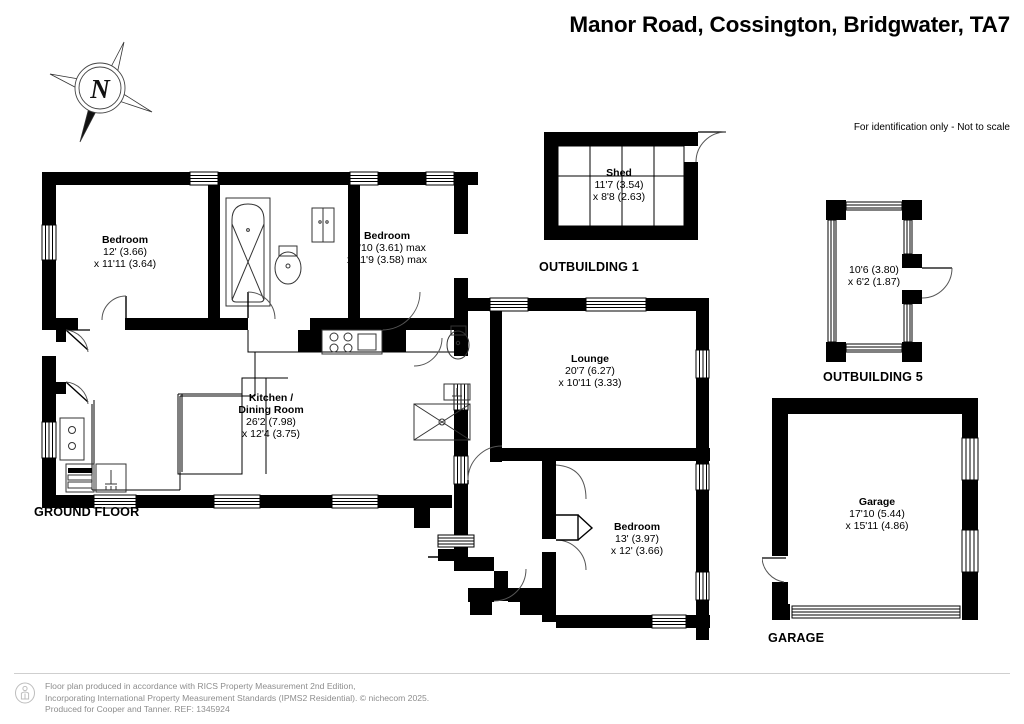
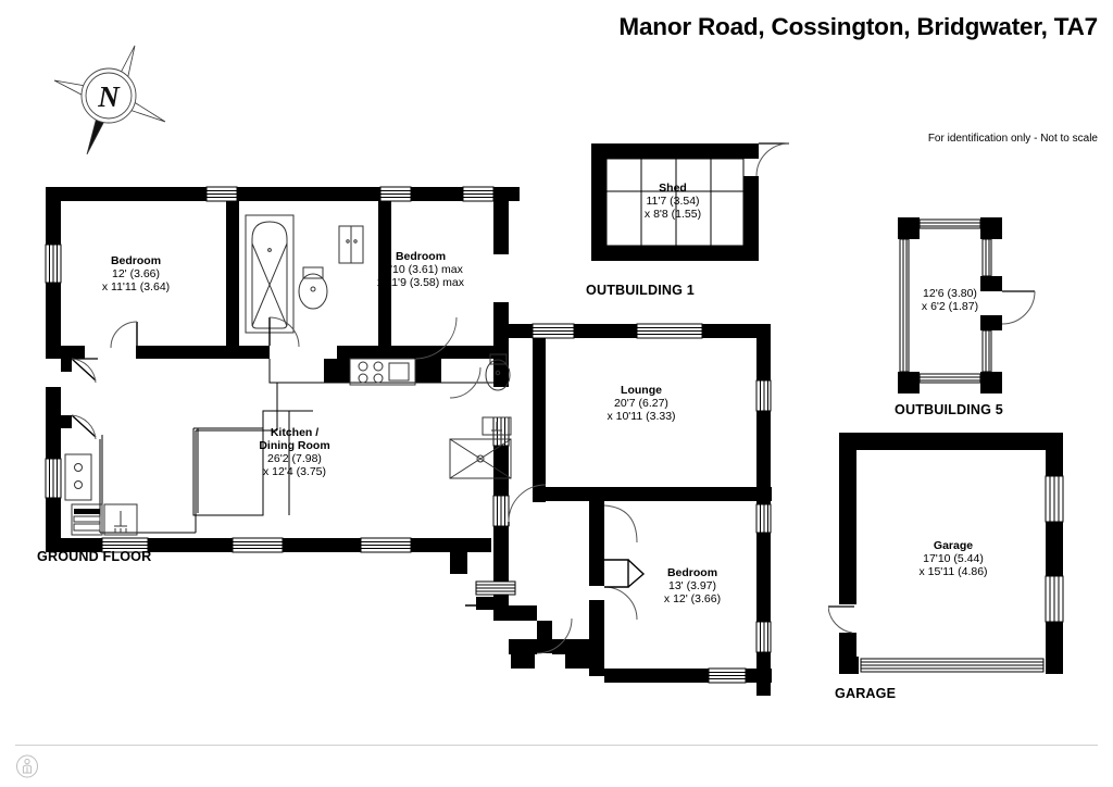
  Manor Road, Cossington, Bridgwater, TA7
  For identification only - Not to scale
  N
  Bedroom
  12' (3.66)
  x 11'11 (3.64)
  Bedroom
  11'10 (3.61) max
  x 11'9 (3.58) max
  Kitchen /
  Dining Room
  26'2 (7.98)
  x 12'4 (3.75)
  Lounge
  20'7 (6.27)
  x 10'11 (3.33)
  Bedroom
  13' (3.97)
  x 12' (3.66)
  GROUND FLOOR
  Shed
  11'7 (3.54)
- x 8'8 (2.63)
+ x 8'8 (1.55)
  OUTBUILDING 1
- 10'6 (3.80)
+ 12'6 (3.80)
  x 6'2 (1.87)
  OUTBUILDING 5
  Garage
  17'10 (5.44)
  x 15'11 (4.86)
  GARAGE
- Floor plan produced in accordance with RICS Property Measurement 2nd Edition,
- Incorporating International Property Measurement Standards (IPMS2 Residential). © nichecom 2025.
- Produced for Cooper and Tanner. REF: 1345924
